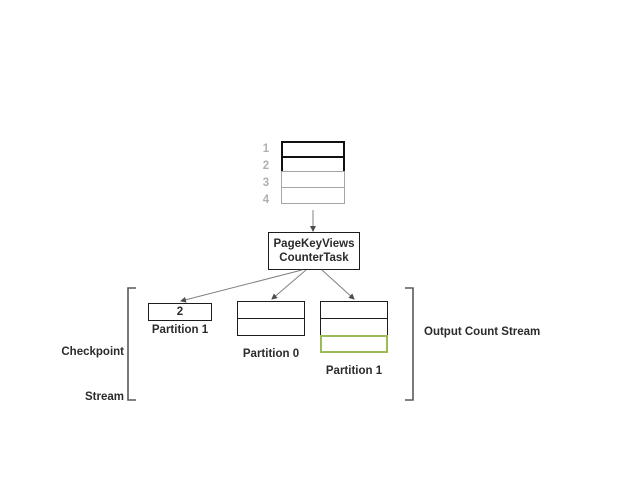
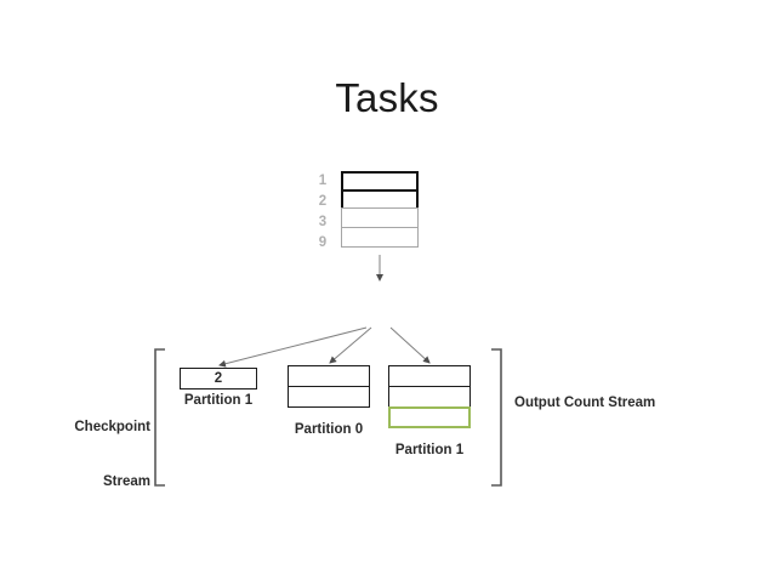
+ Tasks
  1
  2
  3
- 4
+ 9
- PageKeyViews
- CounterTask
  2
  Partition 1
  Partition 0
  Partition 1
  Checkpoint
  Stream
  Output Count Stream
